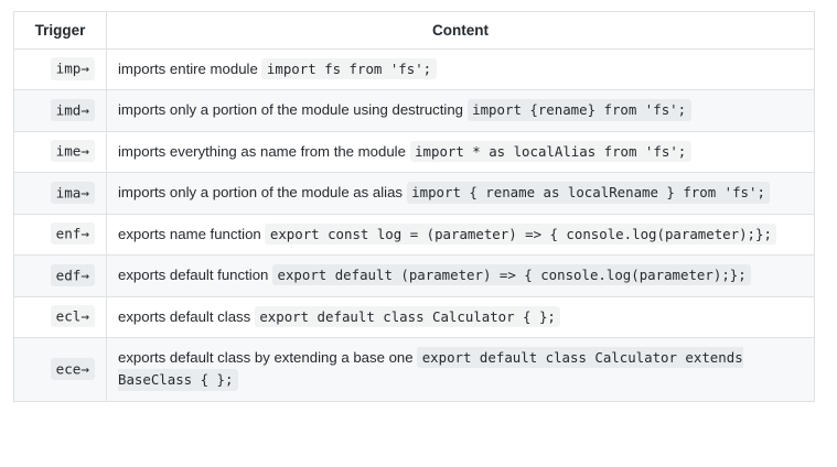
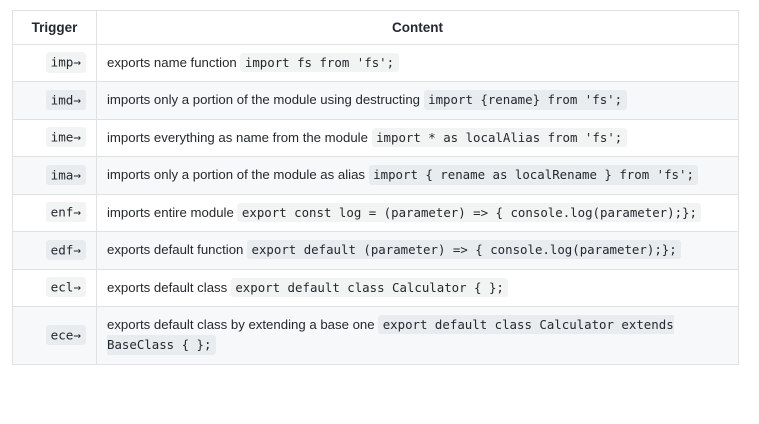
  Trigger	Content
- imp→	imports entire module import fs from 'fs';
+ imp→	exports name function import fs from 'fs';
  imd→	imports only a portion of the module using destructing import {rename} from 'fs';
  ime→	imports everything as name from the module import * as localAlias from 'fs';
  ima→	imports only a portion of the module as alias import { rename as localRename } from 'fs';
- enf→	exports name function export const log = (parameter) => { console.log(parameter);};
+ enf→	imports entire module export const log = (parameter) => { console.log(parameter);};
  edf→	exports default function export default (parameter) => { console.log(parameter);};
  ecl→	exports default class export default class Calculator { };
  ece→	exports default class by extending a base one export default class Calculator extends BaseClass { };
